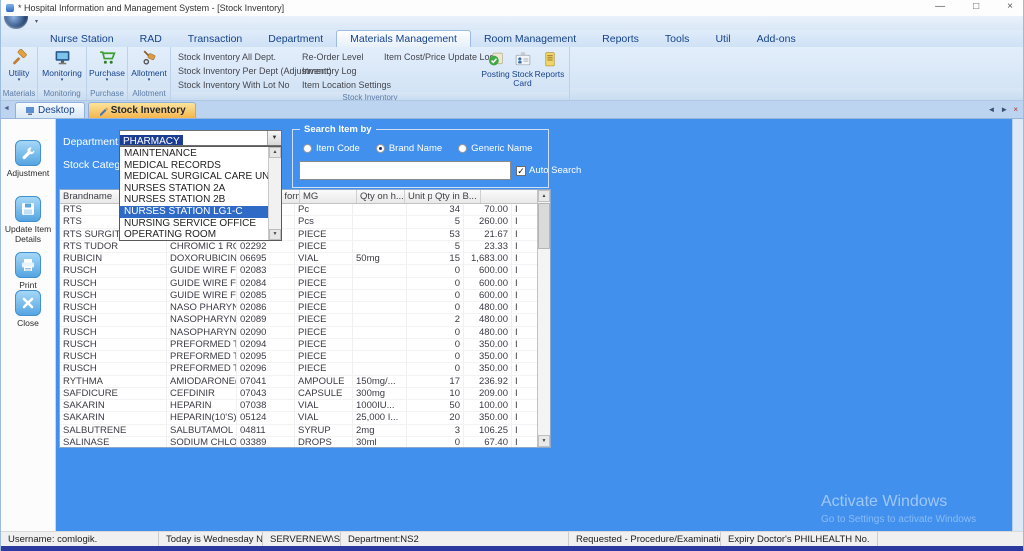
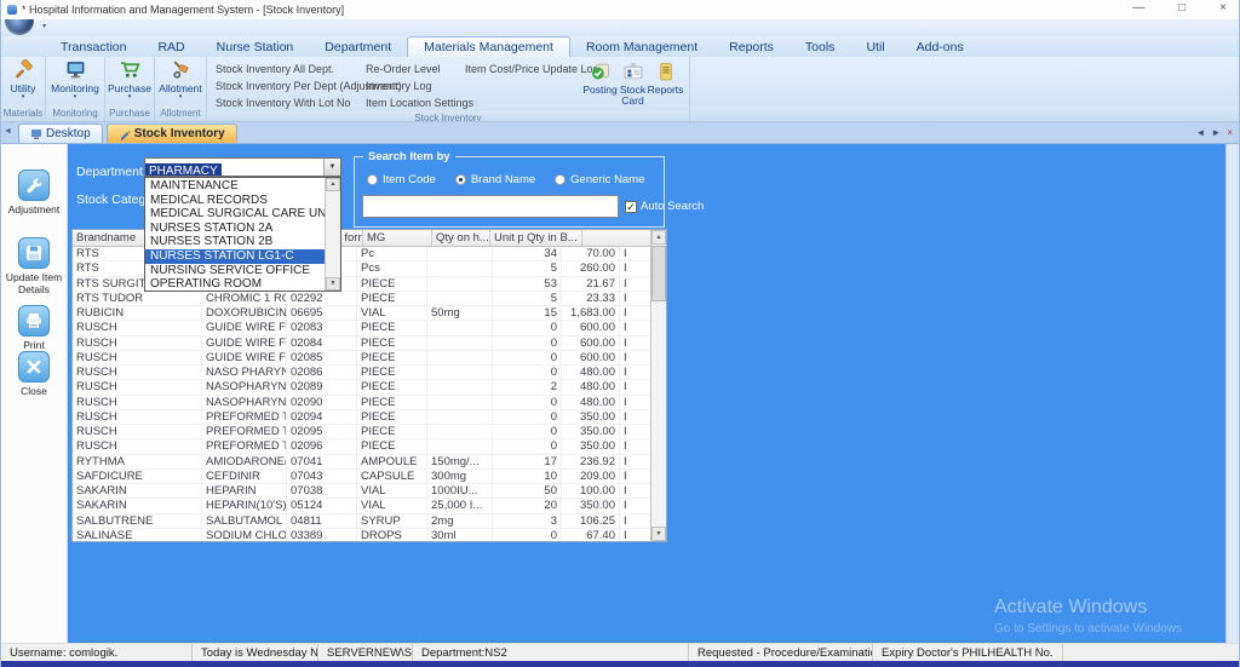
  * Hospital Information and Management System - [Stock Inventory]
  —
  □
  ×
- Nurse Station
+ Transaction
  RAD
- Transaction
+ Nurse Station
  Department
  Materials Management
  Room Management
  Reports
  Tools
  Util
  Add-ons
  Utility
  Materials
  Monitoring
  Monitoring
  Purchase
  Purchase
  Allotment
  Allotment
  Stock Inventory All Dept.
  Stock Inventory Per Dept (Adju
  Stock Inventory With Lot No
  Re-Order Level
  Inventory Log
  Item Location Settin
  Item Cost/Price Update
  Posting
  Stock Card
  Reports
  Stock Inventory
  Desktop
  Stock Inventory
  ◄
  ►
  ×
  Adjustment
  Update Item Details
  Print
  Close
  Department
  PHARMACY
  Stock Categ
  MAINTENANCE
  MEDICAL RECORDS
  MEDICAL SURGICAL CARE UN
  NURSES STATION 2A
  NURSES STATION 2B
  NURSES STATION LG1-C
  NURSING SERVICE OFFICE
  OPERATING ROOM
  Search Item by
  Item Code
  Brand Name
  Generic Name
  Auto Search
  Brandname
  MG
  Qty on h...
  Qty in B...
  RTS
  Pc
  34
  70.00
  I
  RTS
  Pcs
  5
  260.00
  I
  RTS SURGIT
  PIECE
  53
  21.67
  I
  RTS TUDOR
  02292
  PIECE
  5
  23.33
  I
  RUBICIN
  DOXORUBICIN
  06695
  VIAL
  50mg
  15
  1,683.00
  I
  RUSCH
  GUIDE WIRE F
  02083
  PIECE
  0
  600.00
  I
  RUSCH
  GUIDE WIRE F
  02084
  PIECE
  0
  600.00
  I
  RUSCH
  GUIDE WIRE F
  02085
  PIECE
  0
  600.00
  I
  RUSCH
  02086
  PIECE
  0
  480.00
  I
  RUSCH
  02089
  PIECE
  2
  480.00
  I
  RUSCH
  02090
  PIECE
  0
  480.00
  I
  RUSCH
  02094
  PIECE
  0
  350.00
  I
  RUSCH
  02095
  PIECE
  0
  350.00
  I
  RUSCH
  02096
  PIECE
  0
  350.00
  I
  RYTHMA
  AMIODARONE(
  07041
  AMPOULE
  150mg/...
  17
  236.92
  I
  SAFDICURE
  CEFDINIR
  07043
  CAPSULE
  300mg
  10
  209.00
  I
  SAKARIN
  HEPARIN
  07038
  VIAL
  1000IU...
  50
  100.00
  I
  SAKARIN
  HEPARIN(10'S)
  05124
  VIAL
  25,000 I...
  20
  350.00
  I
  SALBUTRENE
  SALBUTAMOL
  04811
  SYRUP
  2mg
  3
  106.25
  I
  SALINASE
  SODIUM CHLO
  03389
  DROPS
  30ml
  0
  67.40
  I
  Activate Windows
  Go to Settings to activate Windows
  Username: comlogik.
  Department:NS2
  Expiry Doctor's PHILHEALTH No.
